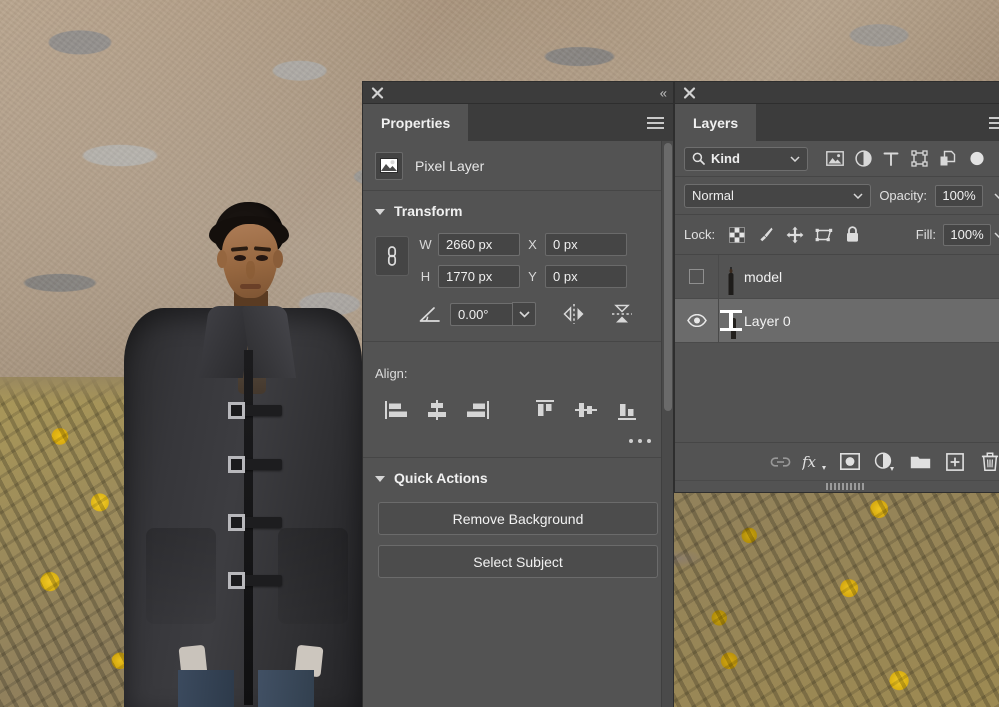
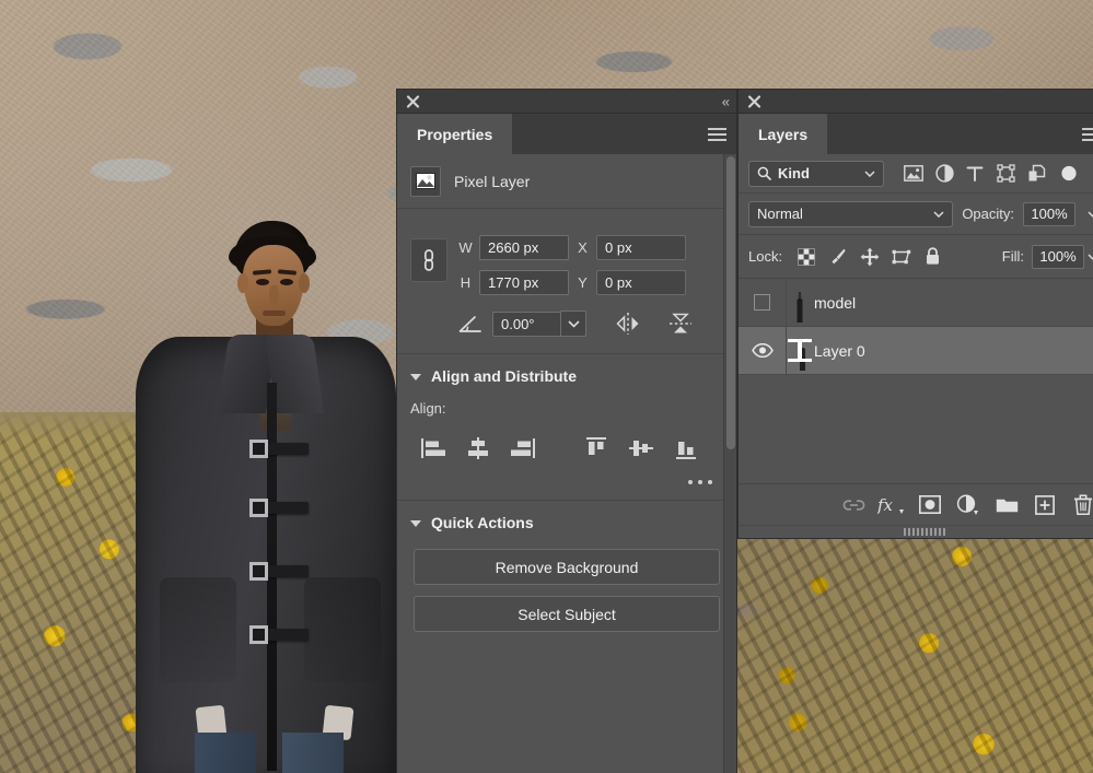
  «
  Properties
  Pixel Layer
- Transform
  W
  2660 px
  X
  0 px
  H
  1770 px
  Y
  0 px
  0.00°
+ Align and Distribute
  Align:
  Quick Actions
  Remove Background Select Subject
  Layers
  Kind
  Normal
  Opacity:
  100%
  Lock:
  Fill:
  100%
  model
  Layer 0
  fx
